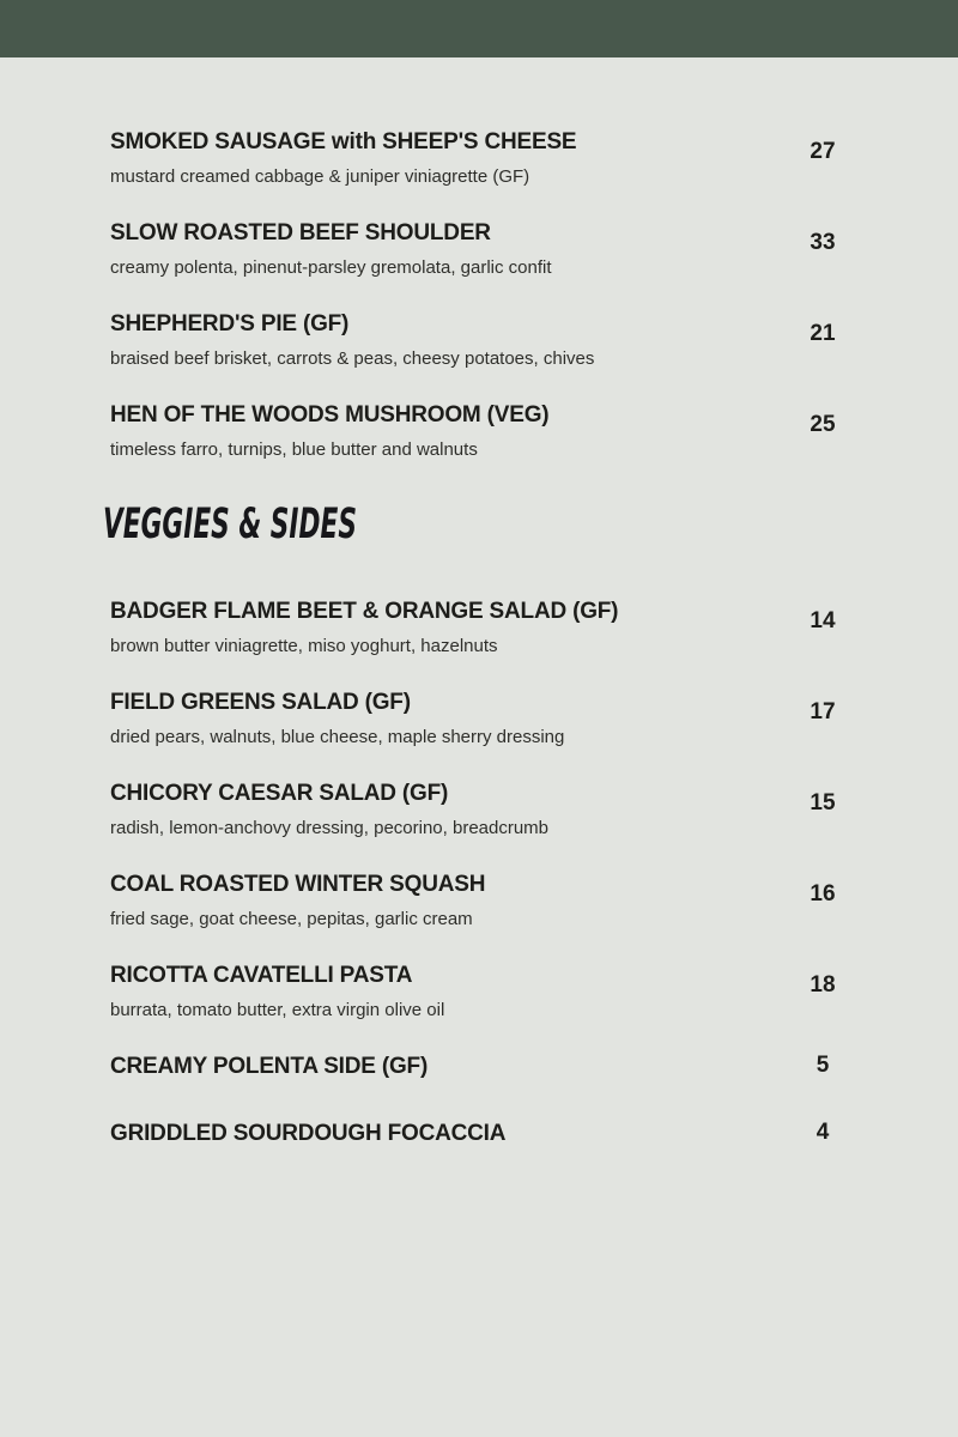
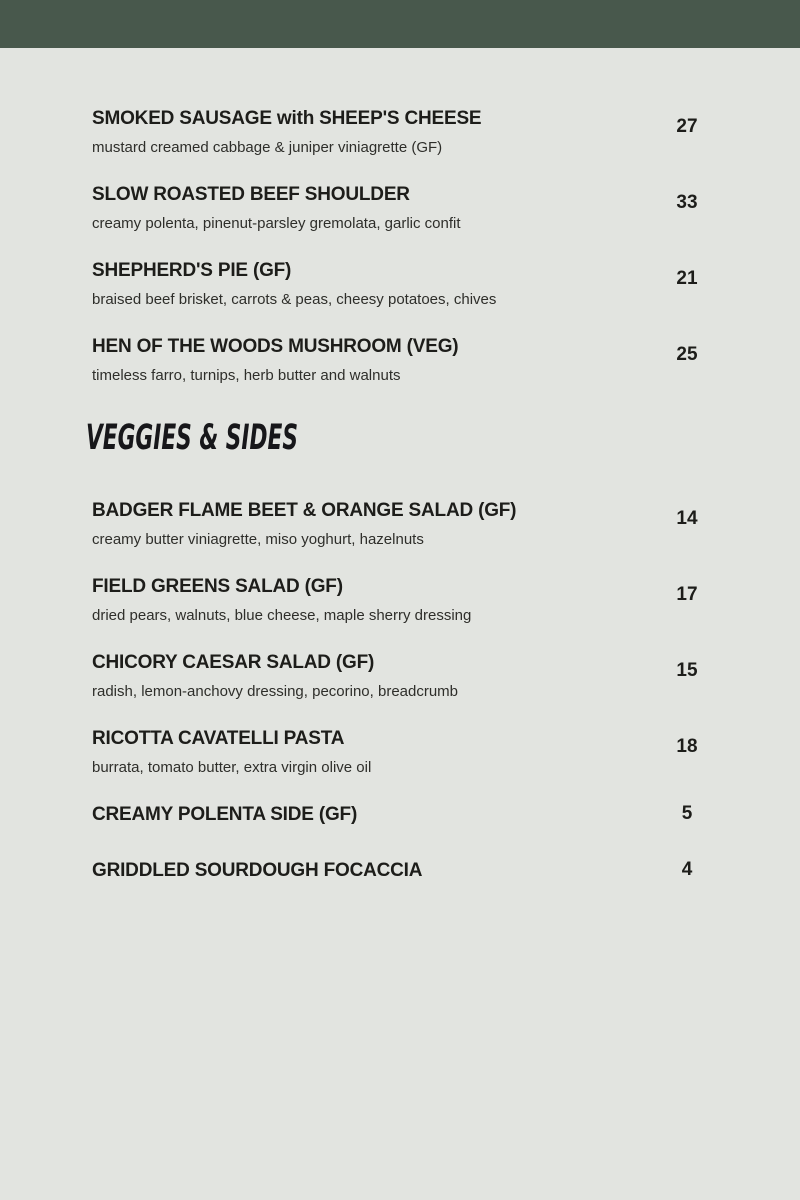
  SMOKED SAUSAGE with SHEEP'S CHEESE
  mustard creamed cabbage & juniper viniagrette (GF)
  27
  SLOW ROASTED BEEF SHOULDER
  creamy polenta, pinenut-parsley gremolata, garlic confit
  33
  SHEPHERD'S PIE (GF)
  braised beef brisket, carrots & peas, cheesy potatoes, chives
  21
  HEN OF THE WOODS MUSHROOM (VEG)
- timeless farro, turnips, blue butter and walnuts
+ timeless farro, turnips, herb butter and walnuts
  25
  VEGGIES & SIDES
  BADGER FLAME BEET & ORANGE SALAD (GF)
- brown butter viniagrette, miso yoghurt, hazelnuts
+ creamy butter viniagrette, miso yoghurt, hazelnuts
  14
  FIELD GREENS SALAD (GF)
  dried pears, walnuts, blue cheese, maple sherry dressing
  17
  CHICORY CAESAR SALAD (GF)
  radish, lemon-anchovy dressing, pecorino, breadcrumb
  15
- COAL ROASTED WINTER SQUASH
- fried sage, goat cheese, pepitas, garlic cream
- 16
  RICOTTA CAVATELLI PASTA
  burrata, tomato butter, extra virgin olive oil
  18
  CREAMY POLENTA SIDE (GF)
  5
  GRIDDLED SOURDOUGH FOCACCIA
  4
